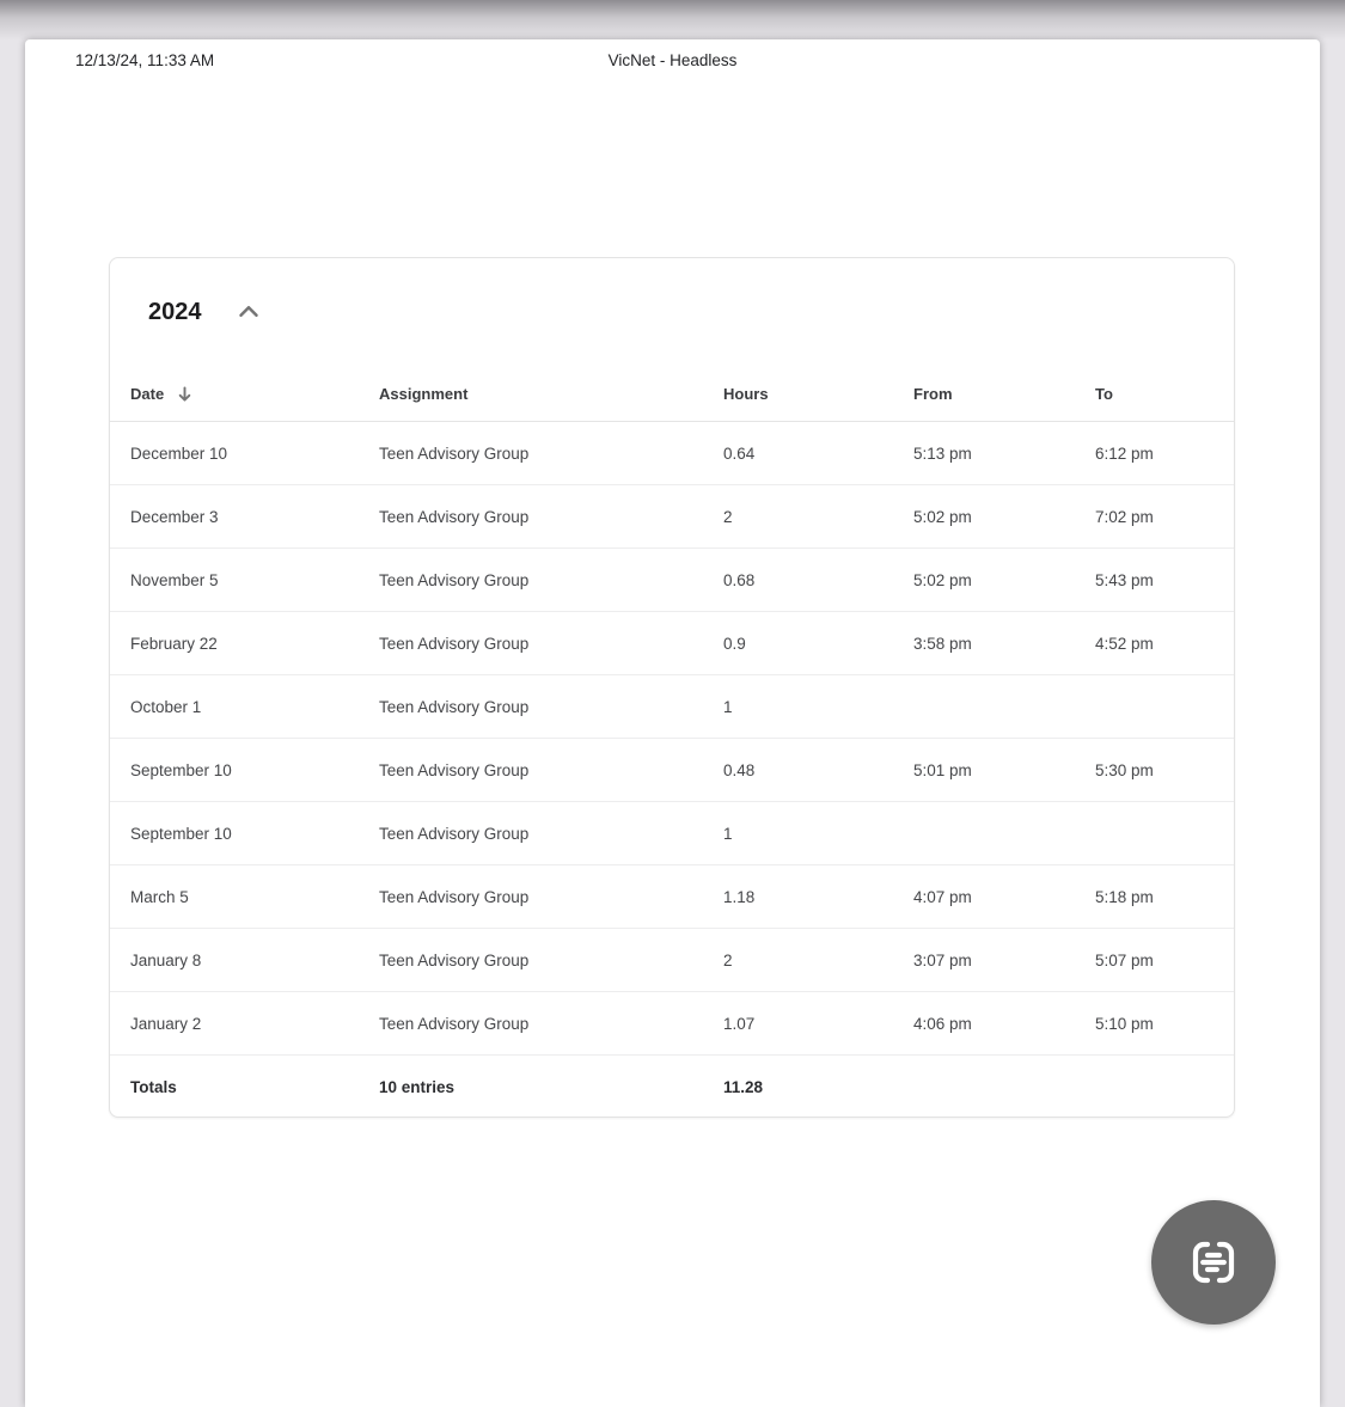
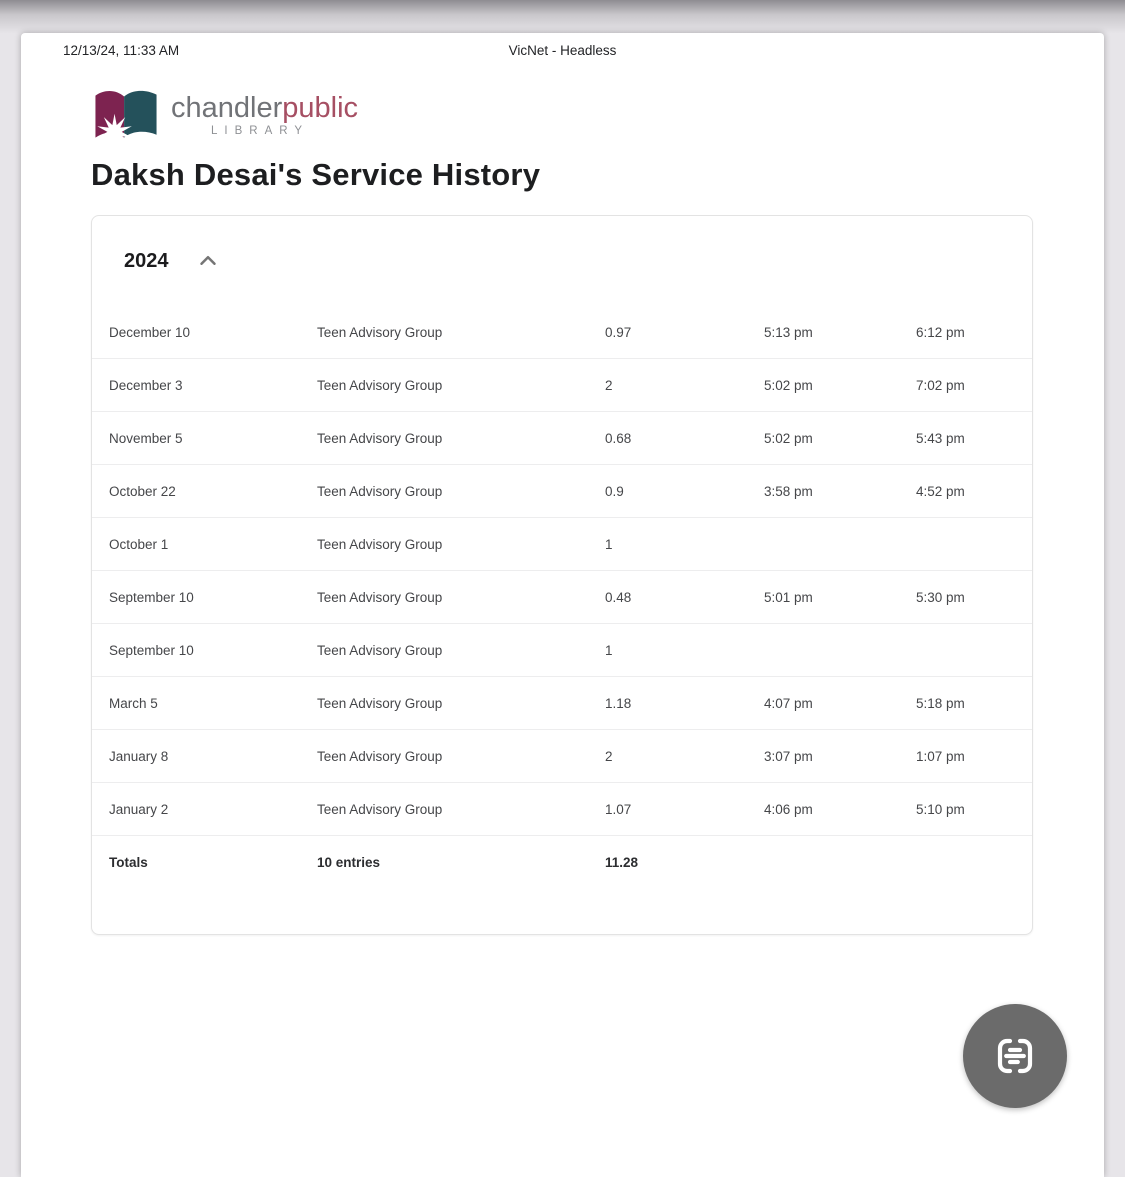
  12/13/24, 11:33 AM
  VicNet - Headless
+ chandlerpublic
+ LIBRARY
+ Daksh Desai's Service History
  2024
- Date
- Assignment
- Hours
- From
- To
  December 10
  Teen Advisory Group
- 0.64
+ 0.97
  5:13 pm
  6:12 pm
  December 3
  Teen Advisory Group
  2
  5:02 pm
  7:02 pm
  November 5
  Teen Advisory Group
  0.68
  5:02 pm
  5:43 pm
- February 22
+ October 22
  Teen Advisory Group
  0.9
  3:58 pm
  4:52 pm
  October 1
  Teen Advisory Group
  1
  September 10
  Teen Advisory Group
  0.48
  5:01 pm
  5:30 pm
  September 10
  Teen Advisory Group
  1
  March 5
  Teen Advisory Group
  1.18
  4:07 pm
  5:18 pm
  January 8
  Teen Advisory Group
  2
  3:07 pm
- 5:07 pm
+ 1:07 pm
  January 2
  Teen Advisory Group
  1.07
  4:06 pm
  5:10 pm
  Totals
  10 entries
  11.28
